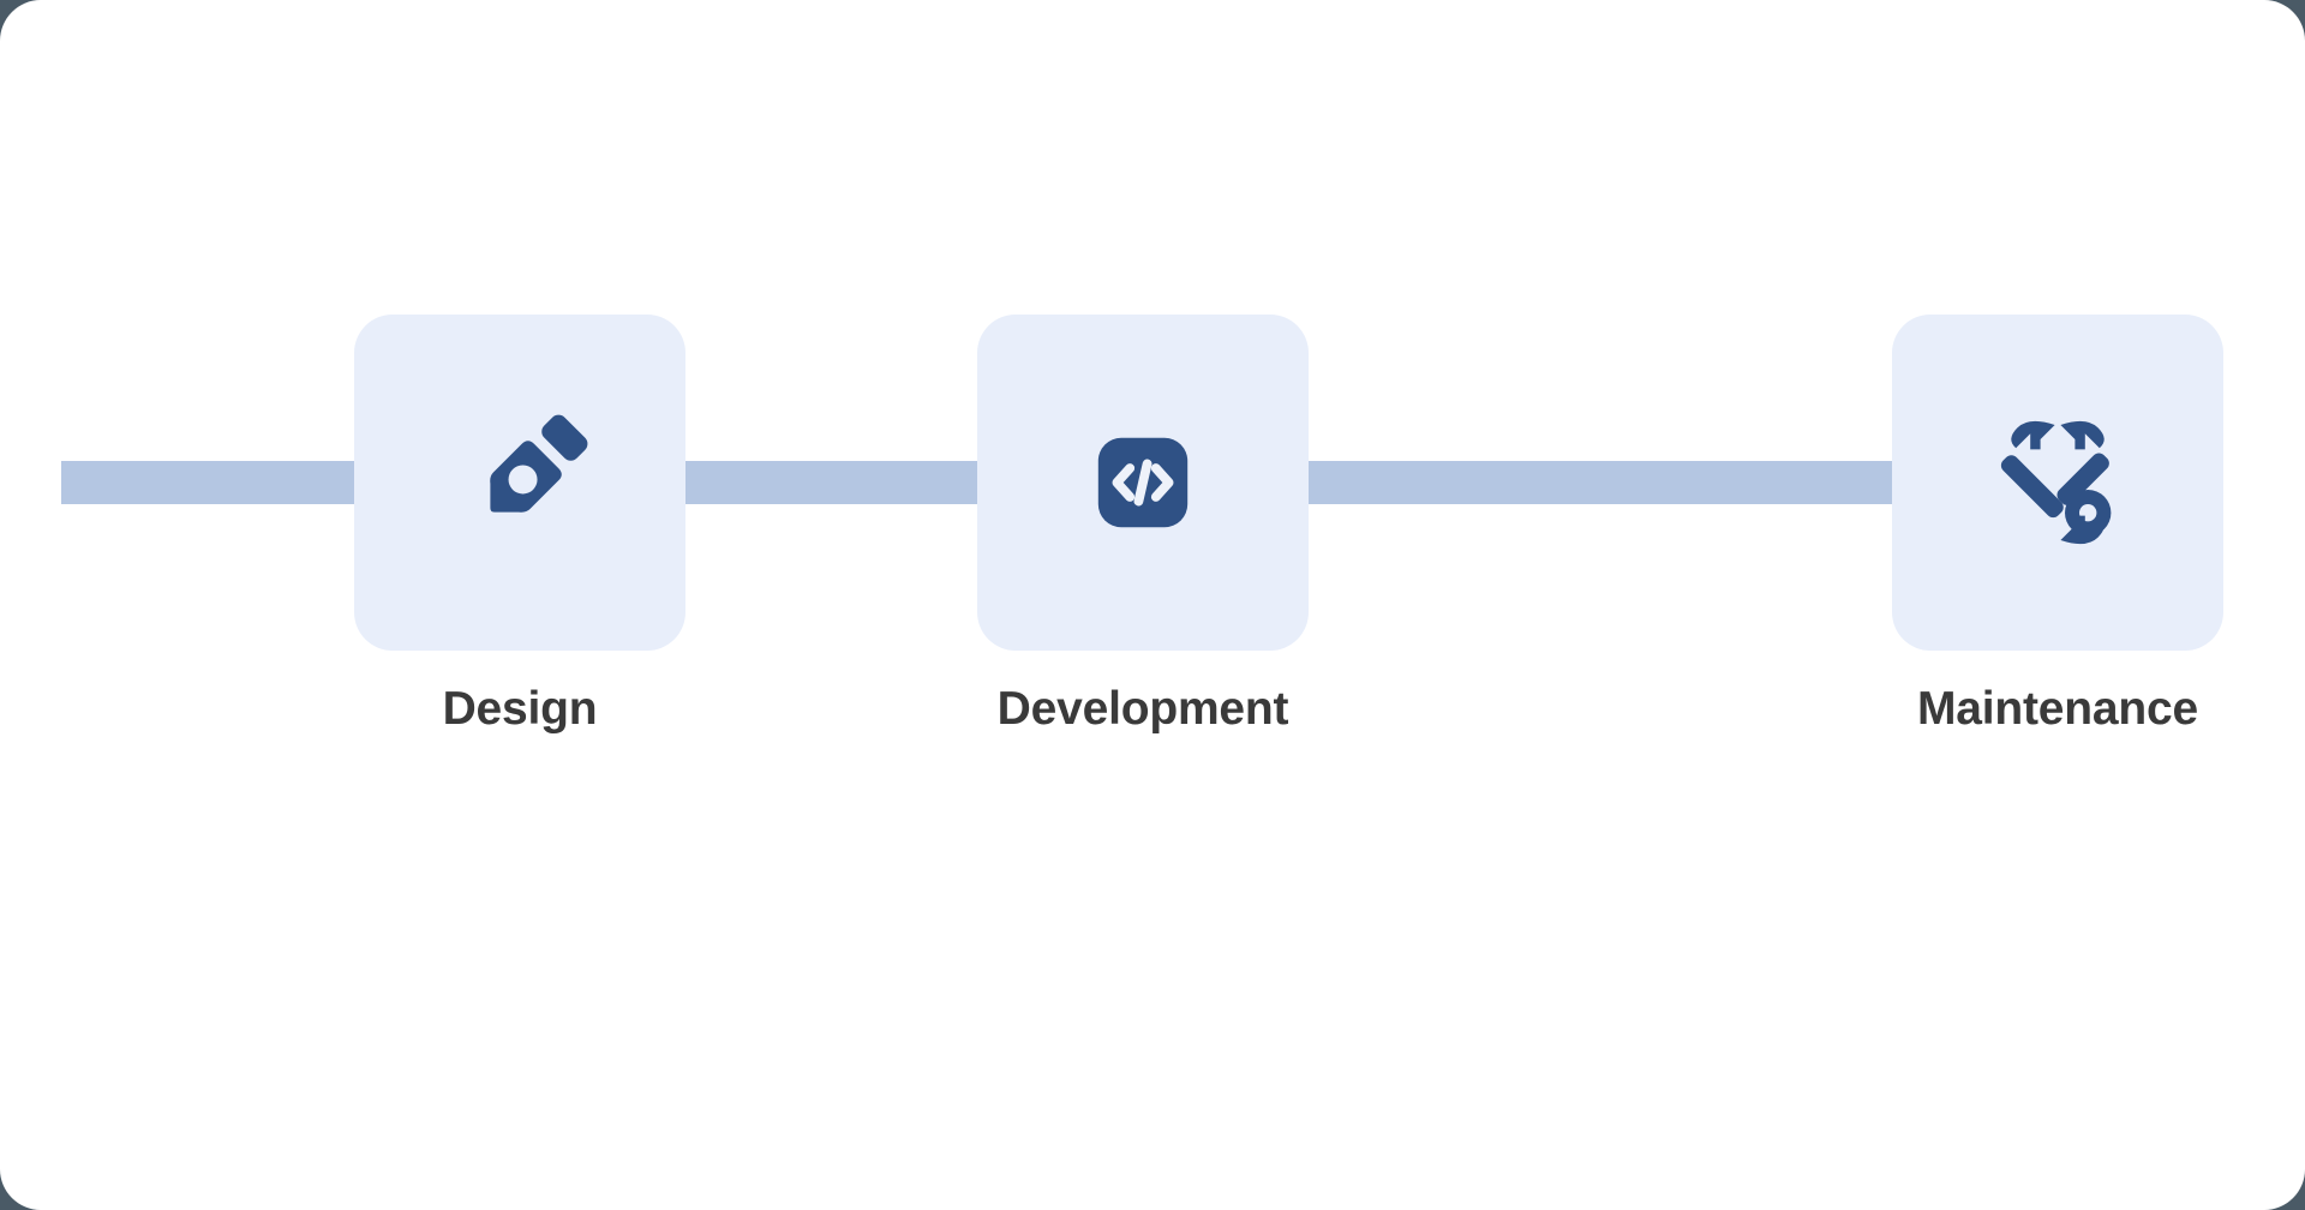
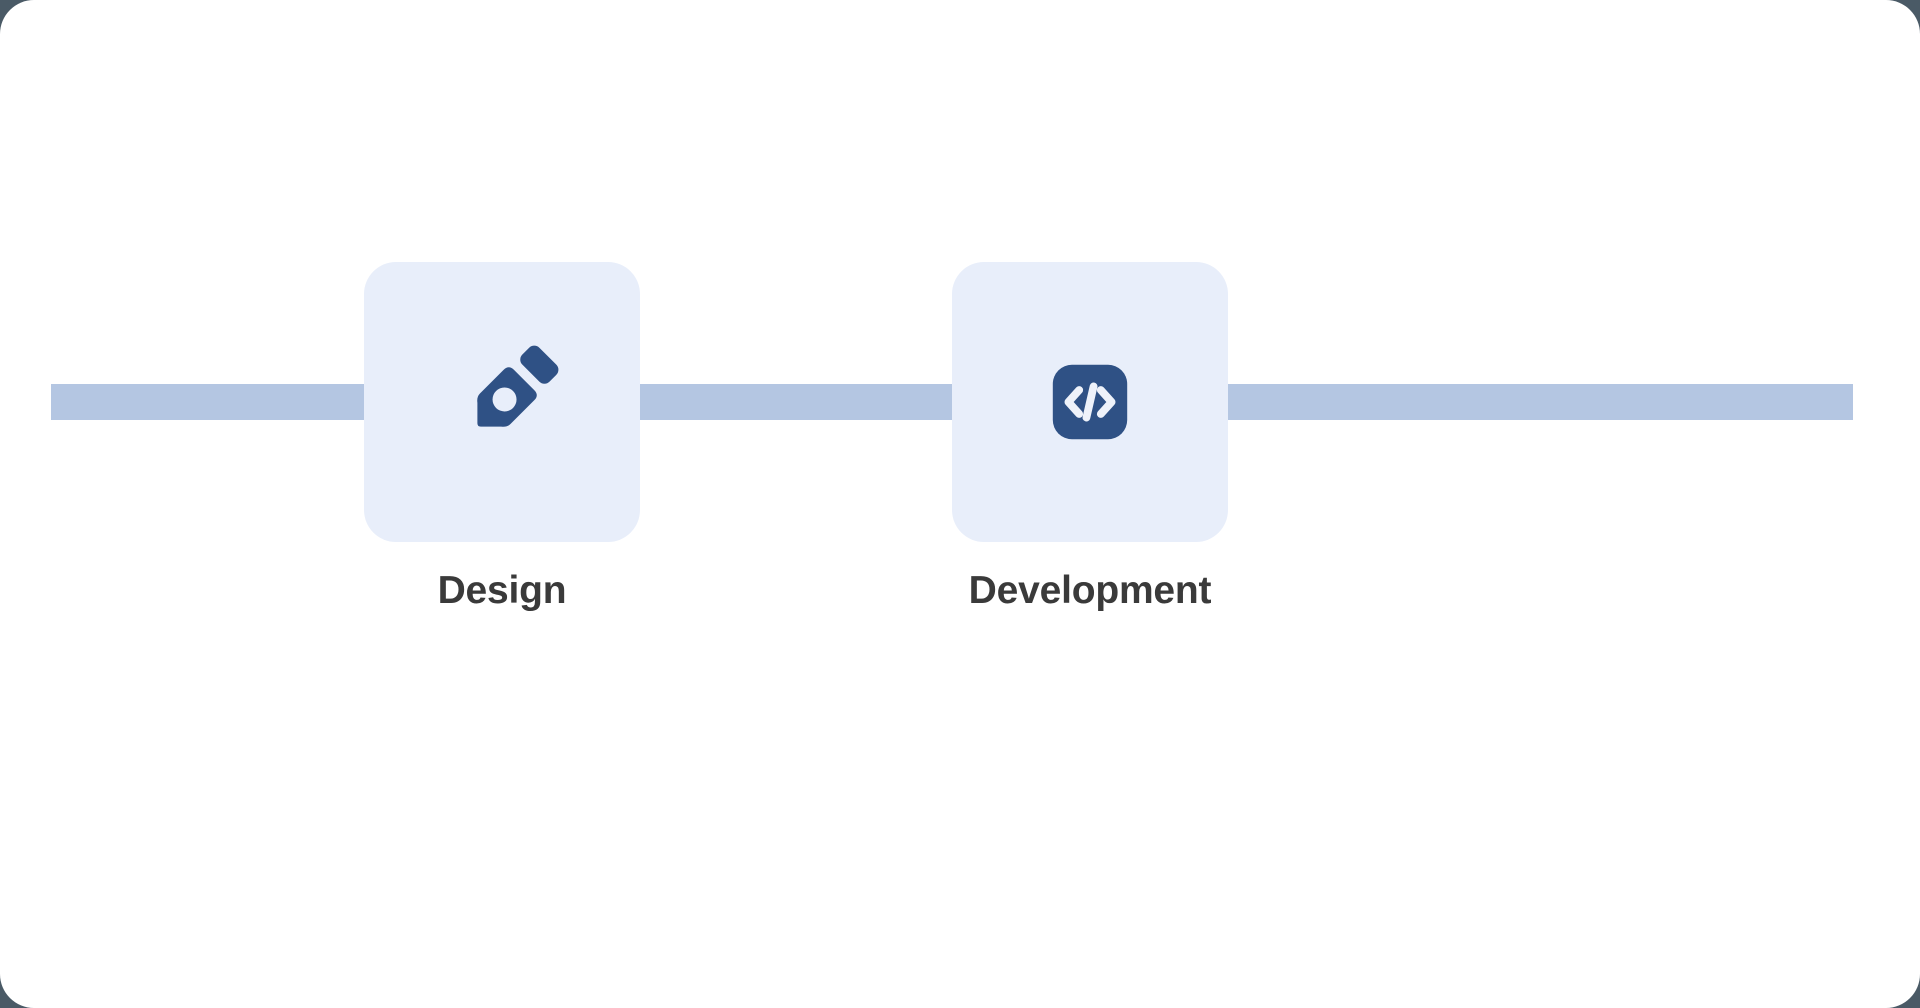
  Design
  Development
- Maintenance
